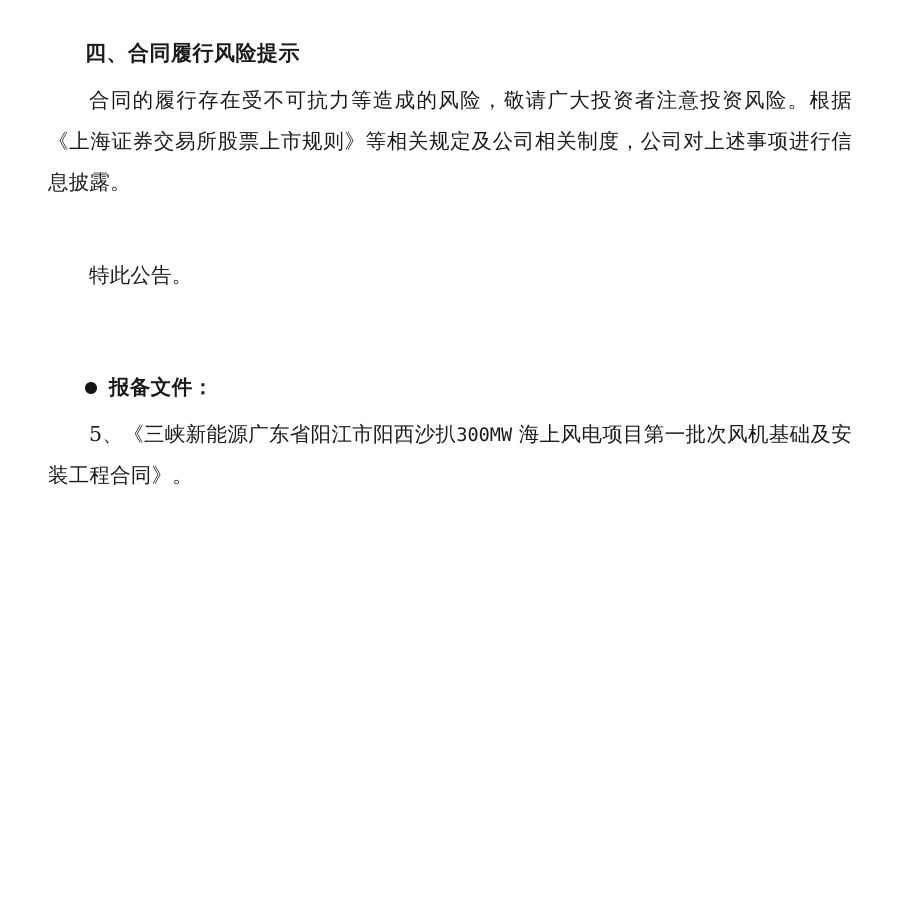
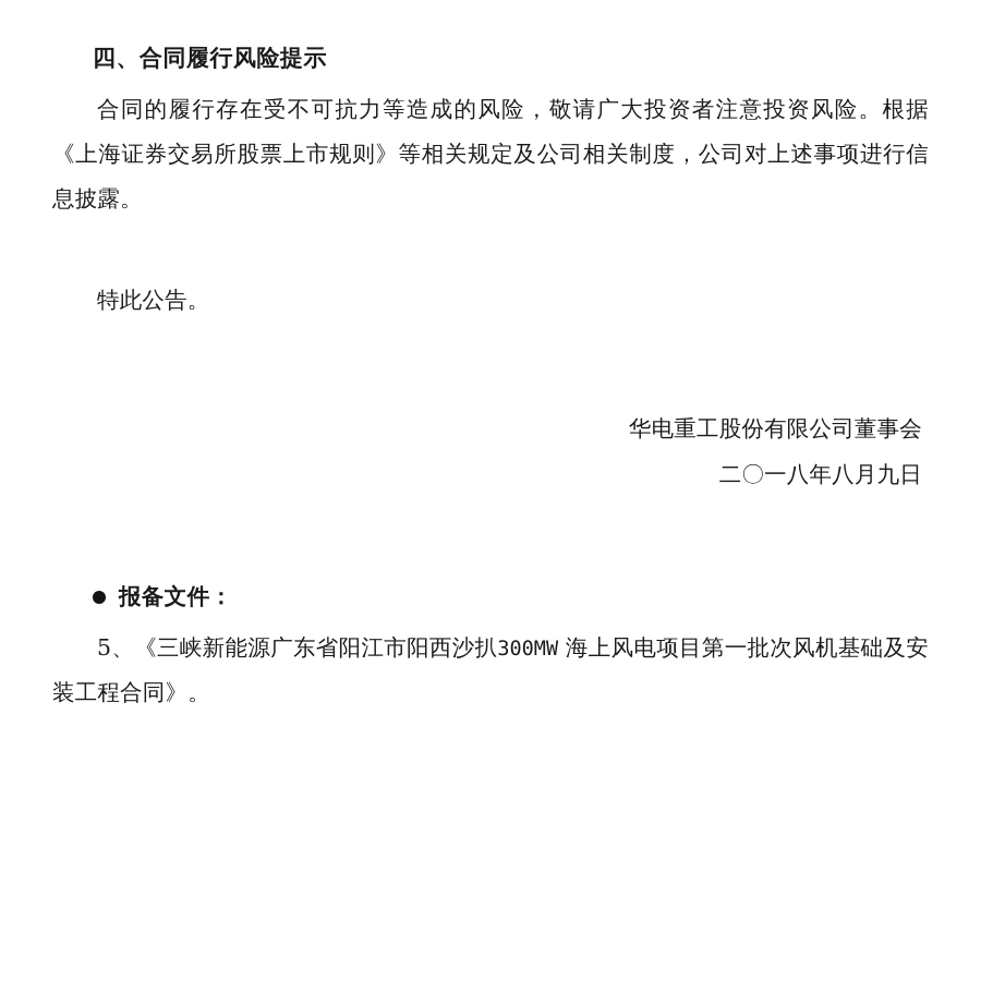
  四、合同履行风险提示
  合同的履行存在受不可抗力等造成的风险，敬请广大投资者注意投资风险。根据《上海证券交易所股票上市规则》等相关规定及公司相关制度，公司对上述事项进行信息披露。
  特此公告。
+ 华电重工股份有限公司董事会
+ 二〇一八年八月九日
  报备文件：
  5、《三峡新能源广东省阳江市阳西沙扒300MW 海上风电项目第一批次风机基础及安装工程合同》。
